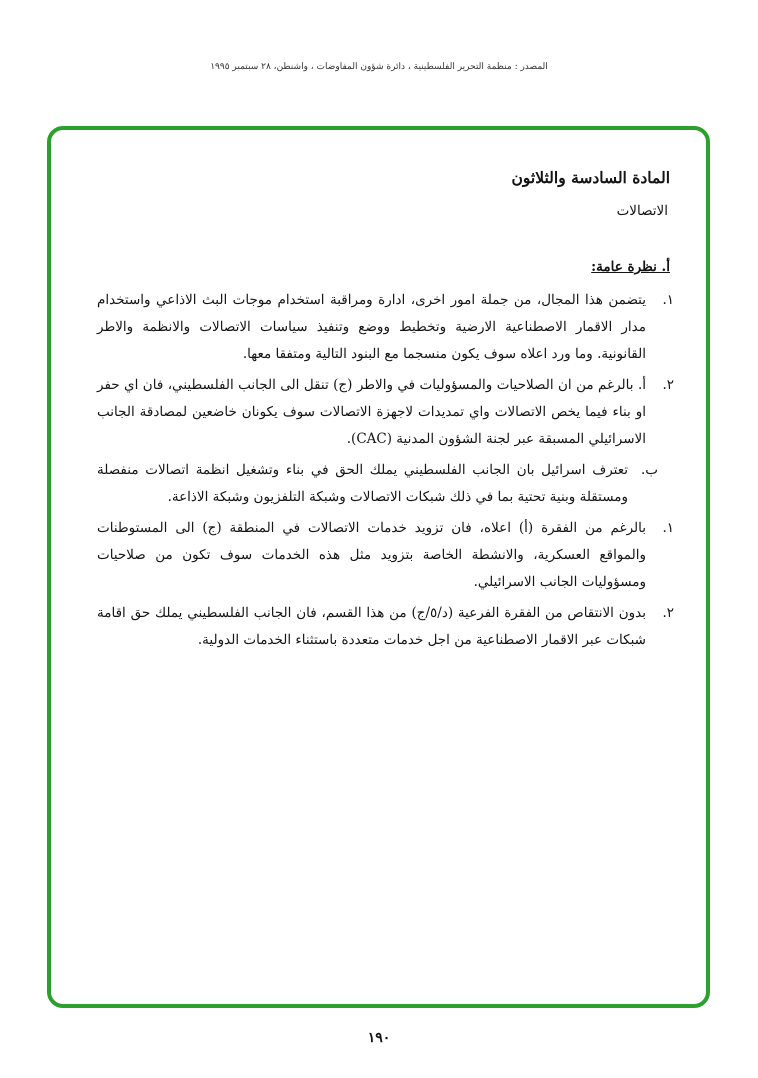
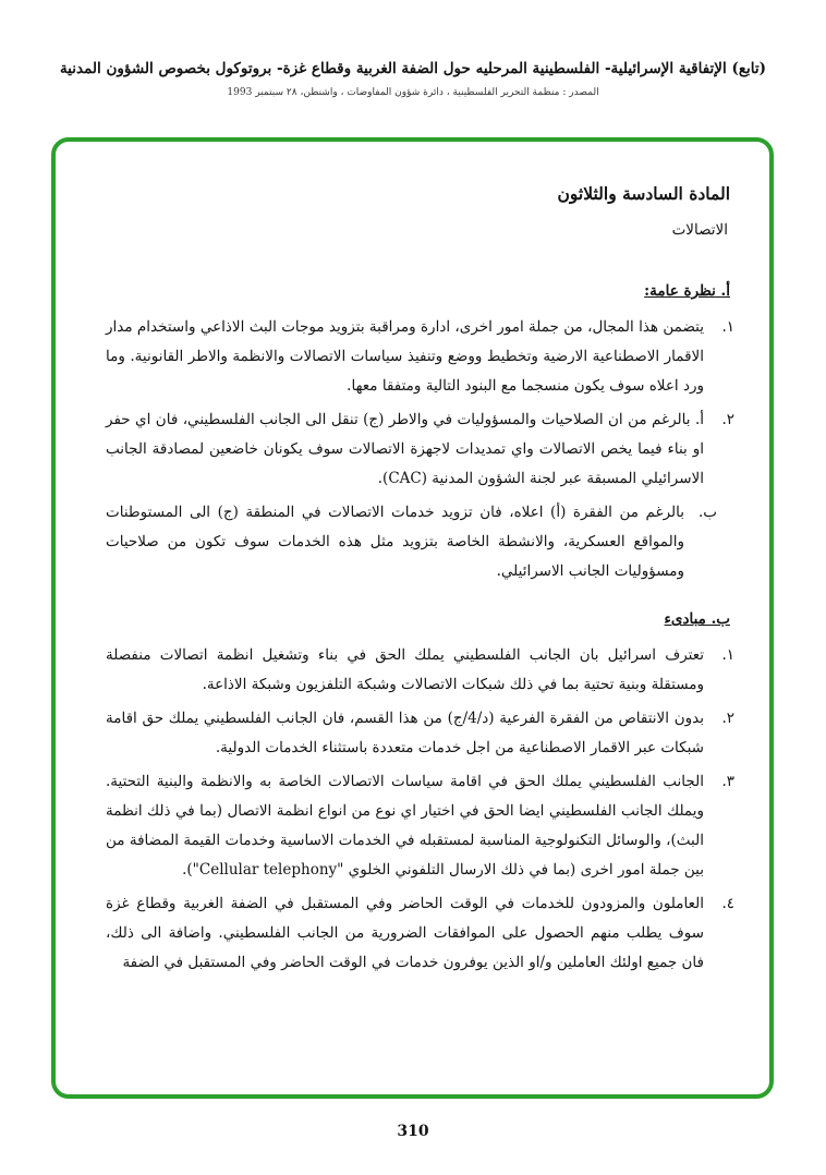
+ (تابع) الإتفاقية الإسرائيلية- الفلسطينية المرحليه حول الضفة الغربية وقطاع غزة- بروتوكول بخصوص الشؤون المدنية
- المصدر : منظمة التحرير الفلسطينية ، دائرة شؤون المفاوضات ، واشنطن، ٢٨ سبتمبر ١٩٩٥
+ المصدر : منظمة التحرير الفلسطينية ، دائرة شؤون المفاوضات ، واشنطن، ٢٨ سبتمبر 1993
  المادة السادسة والثلاثون
  الاتصالات
  أ. نظرة عامة:
  ١.
- يتضمن هذا المجال، من جملة امور اخرى، ادارة ومراقبة استخدام موجات البث الاذاعي واستخدام مدار الاقمار الاصطناعية الارضية وتخطيط ووضع وتنفيذ سياسات الاتصالات والانظمة والاطر القانونية. وما ورد اعلاه سوف يكون منسجما مع البنود التالية ومتفقا معها.
+ يتضمن هذا المجال، من جملة امور اخرى، ادارة ومراقبة بتزويد موجات البث الاذاعي واستخدام مدار الاقمار الاصطناعية الارضية وتخطيط ووضع وتنفيذ سياسات الاتصالات والانظمة والاطر القانونية. وما ورد اعلاه سوف يكون منسجما مع البنود التالية ومتفقا معها.
  ٢.
  أ. بالرغم من ان الصلاحيات والمسؤوليات في والاطر (ج) تنقل الى الجانب الفلسطيني، فان اي حفر او بناء فيما يخص الاتصالات واي تمديدات لاجهزة الاتصالات سوف يكونان خاضعين لمصادقة الجانب الاسرائيلي المسبقة عبر لجنة الشؤون المدنية (CAC).
  ب.
- تعترف اسرائيل بان الجانب الفلسطيني يملك الحق في بناء وتشغيل انظمة اتصالات منفصلة ومستقلة وبنية تحتية بما في ذلك شبكات الاتصالات وشبكة التلفزيون وشبكة الاذاعة.
+ بالرغم من الفقرة (أ) اعلاه، فان تزويد خدمات الاتصالات في المنطقة (ج) الى المستوطنات والمواقع العسكرية، والانشطة الخاصة بتزويد مثل هذه الخدمات سوف تكون من صلاحيات ومسؤوليات الجانب الاسرائيلي.
+ ب. مبادىء
  ١.
- بالرغم من الفقرة (أ) اعلاه، فان تزويد خدمات الاتصالات في المنطقة (ج) الى المستوطنات والمواقع العسكرية، والانشطة الخاصة بتزويد مثل هذه الخدمات سوف تكون من صلاحيات ومسؤوليات الجانب الاسرائيلي.
+ تعترف اسرائيل بان الجانب الفلسطيني يملك الحق في بناء وتشغيل انظمة اتصالات منفصلة ومستقلة وبنية تحتية بما في ذلك شبكات الاتصالات وشبكة التلفزيون وشبكة الاذاعة.
  ٢.
- بدون الانتقاص من الفقرة الفرعية (د/٥/ج) من هذا القسم، فان الجانب الفلسطيني يملك حق اقامة شبكات عبر الاقمار الاصطناعية من اجل خدمات متعددة باستثناء الخدمات الدولية.
+ بدون الانتقاص من الفقرة الفرعية (د/4/ج) من هذا القسم، فان الجانب الفلسطيني يملك حق اقامة شبكات عبر الاقمار الاصطناعية من اجل خدمات متعددة باستثناء الخدمات الدولية.
+ ٣.
+ الجانب الفلسطيني يملك الحق في اقامة سياسات الاتصالات الخاصة به والانظمة والبنية التحتية. ويملك الجانب الفلسطيني ايضا الحق في اختيار اي نوع من انواع انظمة الاتصال (بما في ذلك انظمة البث)، والوسائل التكنولوجية المناسبة لمستقبله في الخدمات الاساسية وخدمات القيمة المضافة من بين جملة امور اخرى (بما في ذلك الارسال التلفوني الخلوي "Cellular telephony").
+ ٤.
+ العاملون والمزودون للخدمات في الوقت الحاضر وفي المستقبل في الضفة الغربية وقطاع غزة سوف يطلب منهم الحصول على الموافقات الضرورية من الجانب الفلسطيني. واضافة الى ذلك، فان جميع اولئك العاملين و/او الذين يوفرون خدمات في الوقت الحاضر وفي المستقبل في الضفة
- ١٩٠
+ 310
